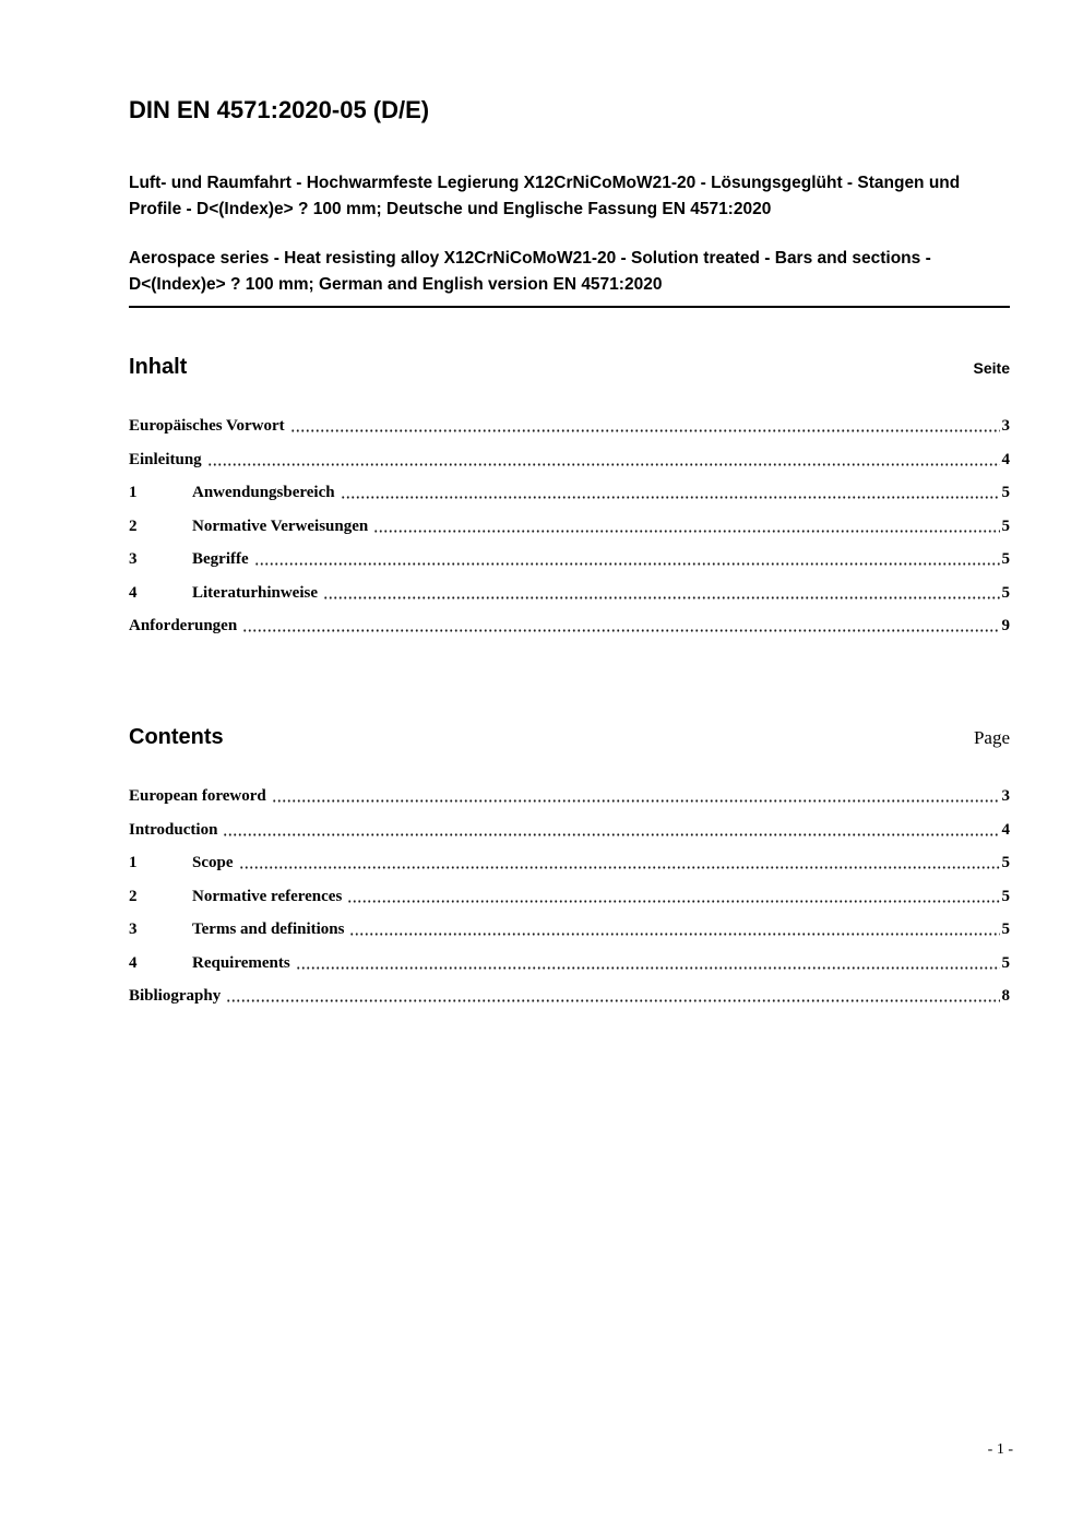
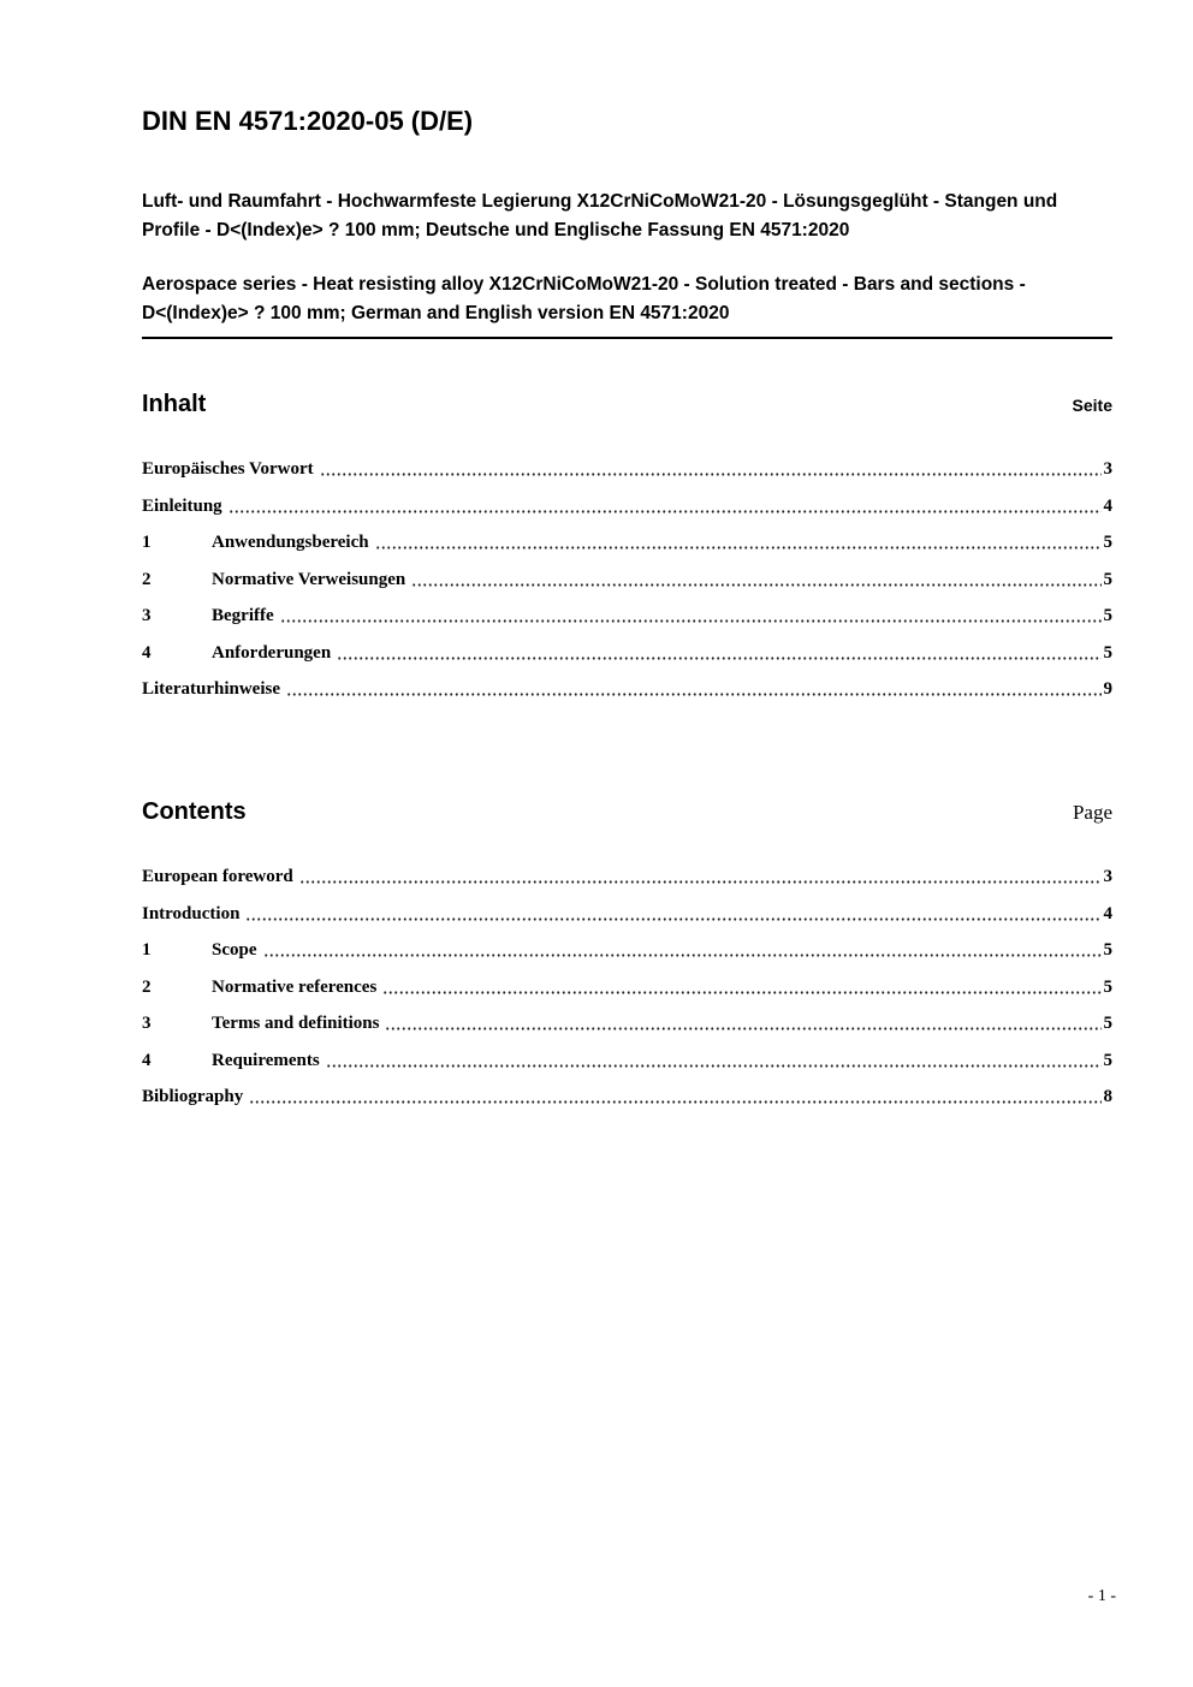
  DIN EN 4571:2020-05 (D/E)
  Luft- und Raumfahrt - Hochwarmfeste Legierung X12CrNiCoMoW21-20 - Lösungsgeglüht - Stangen und Profile - D<(Index)e> ? 100 mm; Deutsche und Englische Fassung EN 4571:2020
  Aerospace series - Heat resisting alloy X12CrNiCoMoW21-20 - Solution treated - Bars and sections - D<(Index)e> ? 100 mm; German and English version EN 4571:2020
  Inhalt
  Seite
  Europäisches Vorwort
  3
  Einleitung
  4
  1
  Anwendungsbereich
  5
  2
  Normative Verweisungen
  5
  3
  Begriffe
  5
  4
- Literaturhinweise
+ Anforderungen
  5
- Anforderungen
+ Literaturhinweise
  9
  Contents
  Page
  European foreword
  3
  Introduction
  4
  1
  Scope
  5
  2
  Normative references
  5
  3
  Terms and definitions
  5
  4
  Requirements
  5
  Bibliography
  8
  - 1 -
